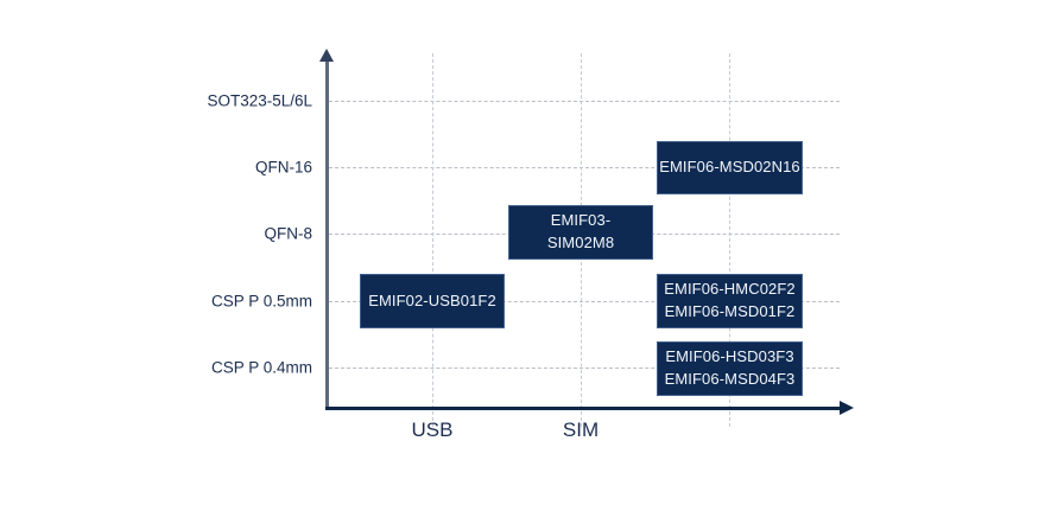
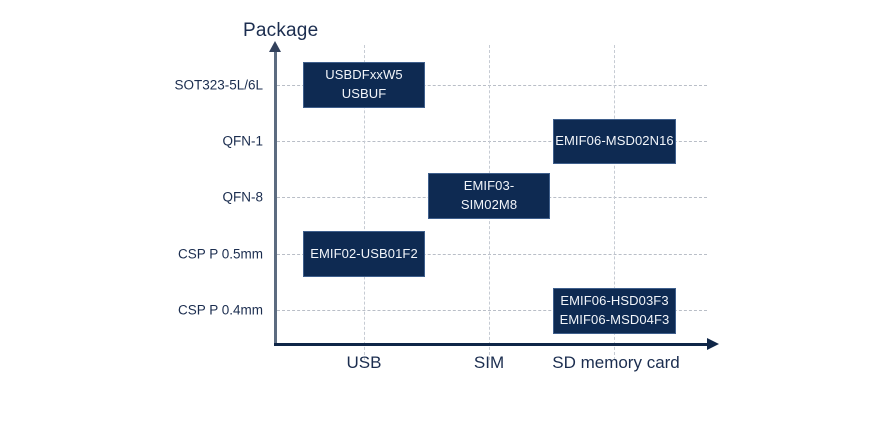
+ Package
  SOT323-5L/6L
- QFN-16
+ QFN-1
  QFN-8
  CSP P 0.5mm
  CSP P 0.4mm
  USB
  SIM
+ SD memory card
+ USBDFxxW5
+ USBUF
  EMIF06-MSD02N16
  EMIF03-
  SIM02M8
  EMIF02-USB01F2
- EMIF06-HMC02F2
- EMIF06-MSD01F2
  EMIF06-HSD03F3
  EMIF06-MSD04F3
